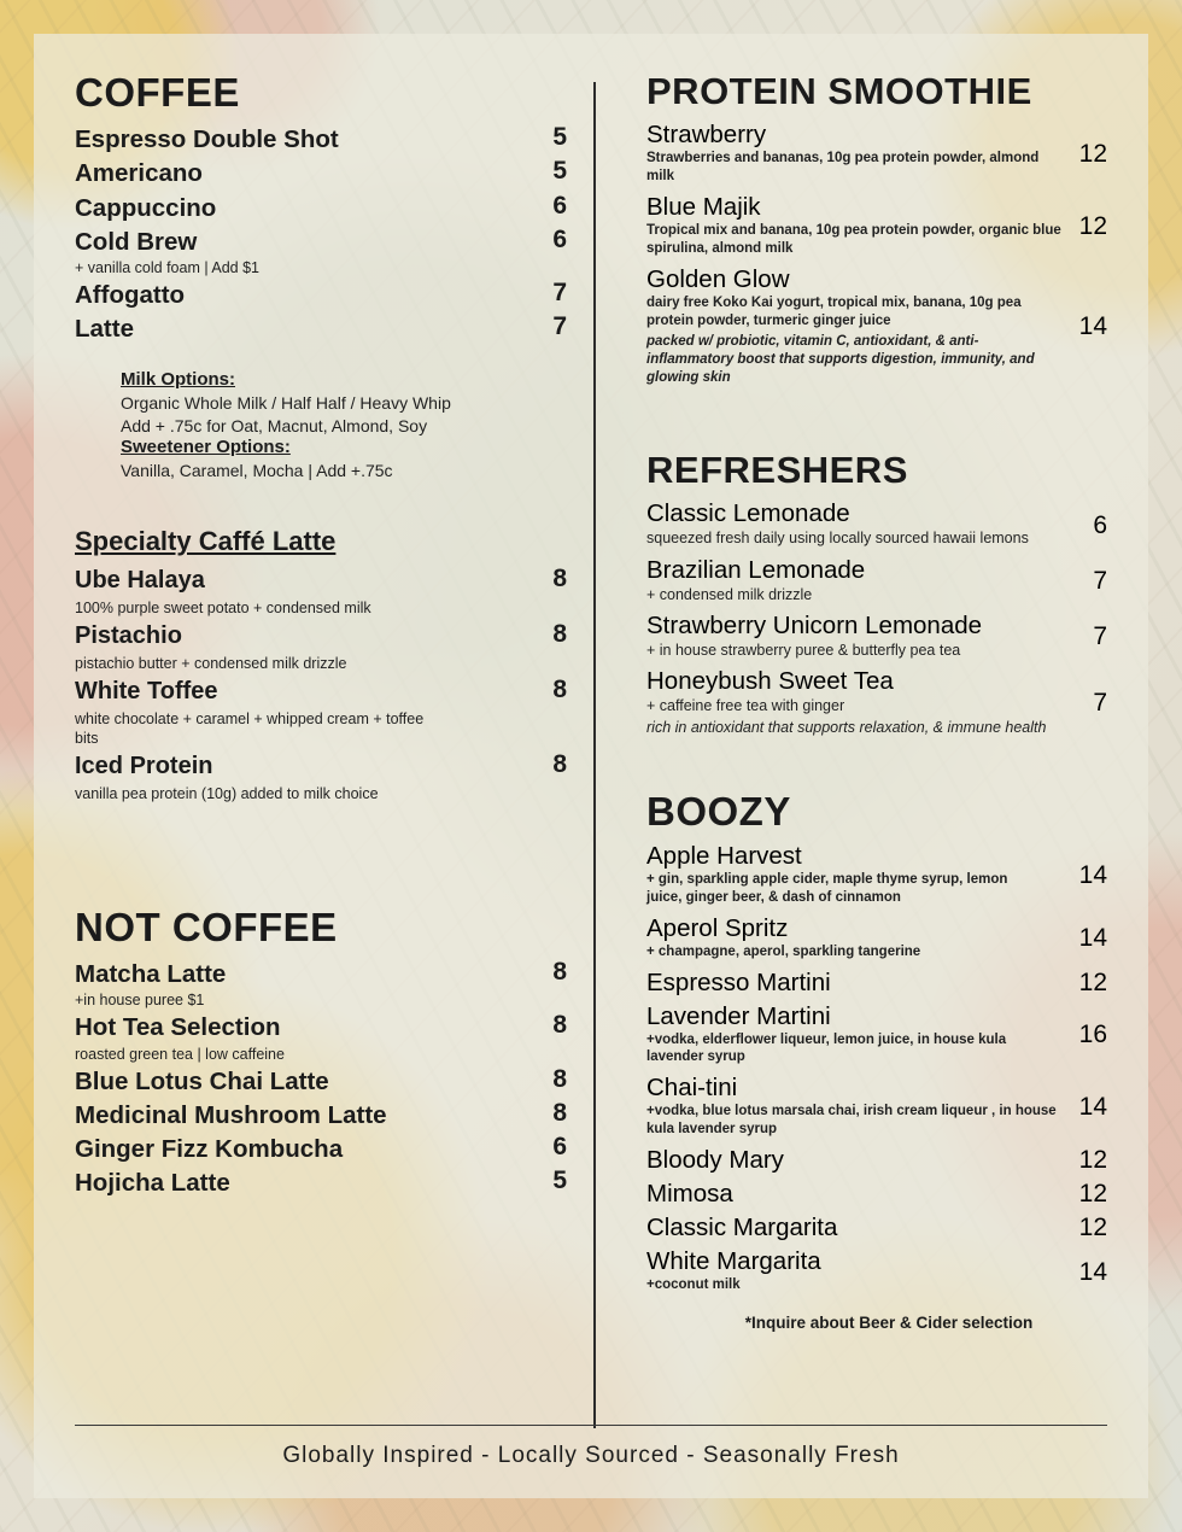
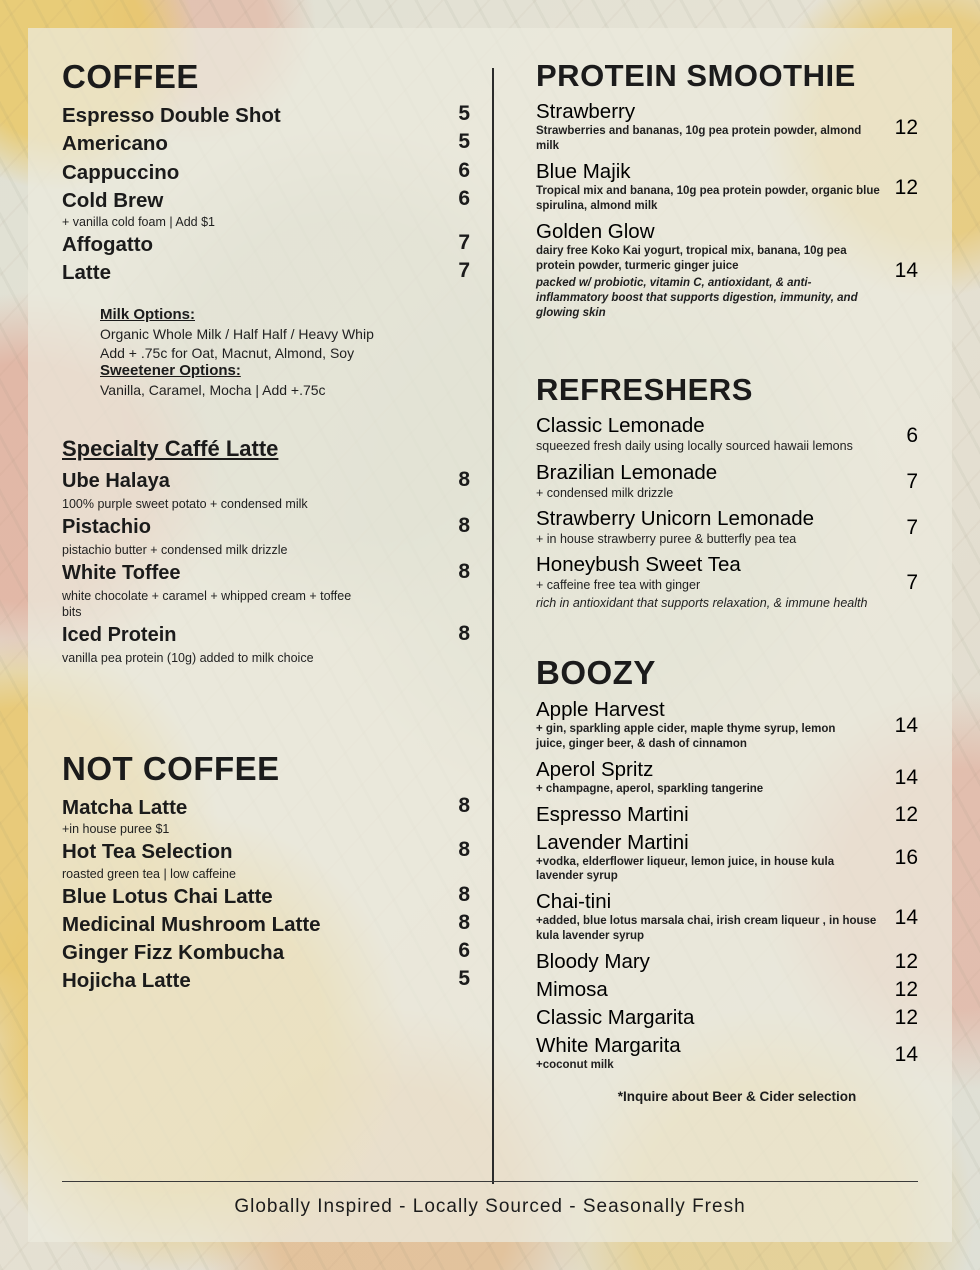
  COFFEE
  Espresso Double Shot
  5
  Americano
  5
  Cappuccino
  6
  Cold Brew
  6
  + vanilla cold foam | Add $1
  Affogatto
  7
  Latte
  7
  Milk Options:
  Organic Whole Milk / Half Half / Heavy Whip
  Add + .75c for Oat, Macnut, Almond, Soy
  Sweetener Options:
  Vanilla, Caramel, Mocha | Add +.75c
  Specialty Caffé Latte
  Ube Halaya
  8
  100% purple sweet potato + condensed milk
  Pistachio
  8
  pistachio butter + condensed milk drizzle
  White Toffee
  8
  white chocolate + caramel + whipped cream + toffee bits
  Iced Protein
  8
  vanilla pea protein (10g) added to milk choice
  NOT COFFEE
  Matcha Latte
  8
  +in house puree $1
  Hot Tea Selection
  8
  roasted green tea | low caffeine
  Blue Lotus Chai Latte
  8
  Medicinal Mushroom Latte
  8
  Ginger Fizz Kombucha
  6
  Hojicha Latte
  5
  PROTEIN SMOOTHIE
  Strawberry
  Strawberries and bananas, 10g pea protein powder, almond milk
  12
  Blue Majik
  Tropical mix and banana, 10g pea protein powder, organic blue spirulina, almond milk
  12
  Golden Glow
  dairy free Koko Kai yogurt, tropical mix, banana, 10g pea protein powder, turmeric ginger juice
  packed w/ probiotic, vitamin C, antioxidant, & anti-inflammatory boost that supports digestion, immunity, and glowing skin
  14
  REFRESHERS
  Classic Lemonade
  squeezed fresh daily using locally sourced hawaii lemons
  6
  Brazilian Lemonade
  + condensed milk drizzle
  7
  Strawberry Unicorn Lemonade
  + in house strawberry puree & butterfly pea tea
  7
  Honeybush Sweet Tea
  + caffeine free tea with ginger
  rich in antioxidant that supports relaxation, & immune health
  7
  BOOZY
  Apple Harvest
  + gin, sparkling apple cider, maple thyme syrup, lemon juice, ginger beer, & dash of cinnamon
  14
  Aperol Spritz
  + champagne, aperol, sparkling tangerine
  14
  Espresso Martini
  12
  Lavender Martini
  +vodka, elderflower liqueur, lemon juice, in house kula lavender syrup
  16
  Chai-tini
- +vodka, blue lotus marsala chai, irish cream liqueur , in house kula lavender syrup
+ +added, blue lotus marsala chai, irish cream liqueur , in house kula lavender syrup
  14
  Bloody Mary
  12
  Mimosa
  12
  Classic Margarita
  12
  White Margarita
  +coconut milk
  14
  *Inquire about Beer & Cider selection
  Globally Inspired - Locally Sourced - Seasonally Fresh
